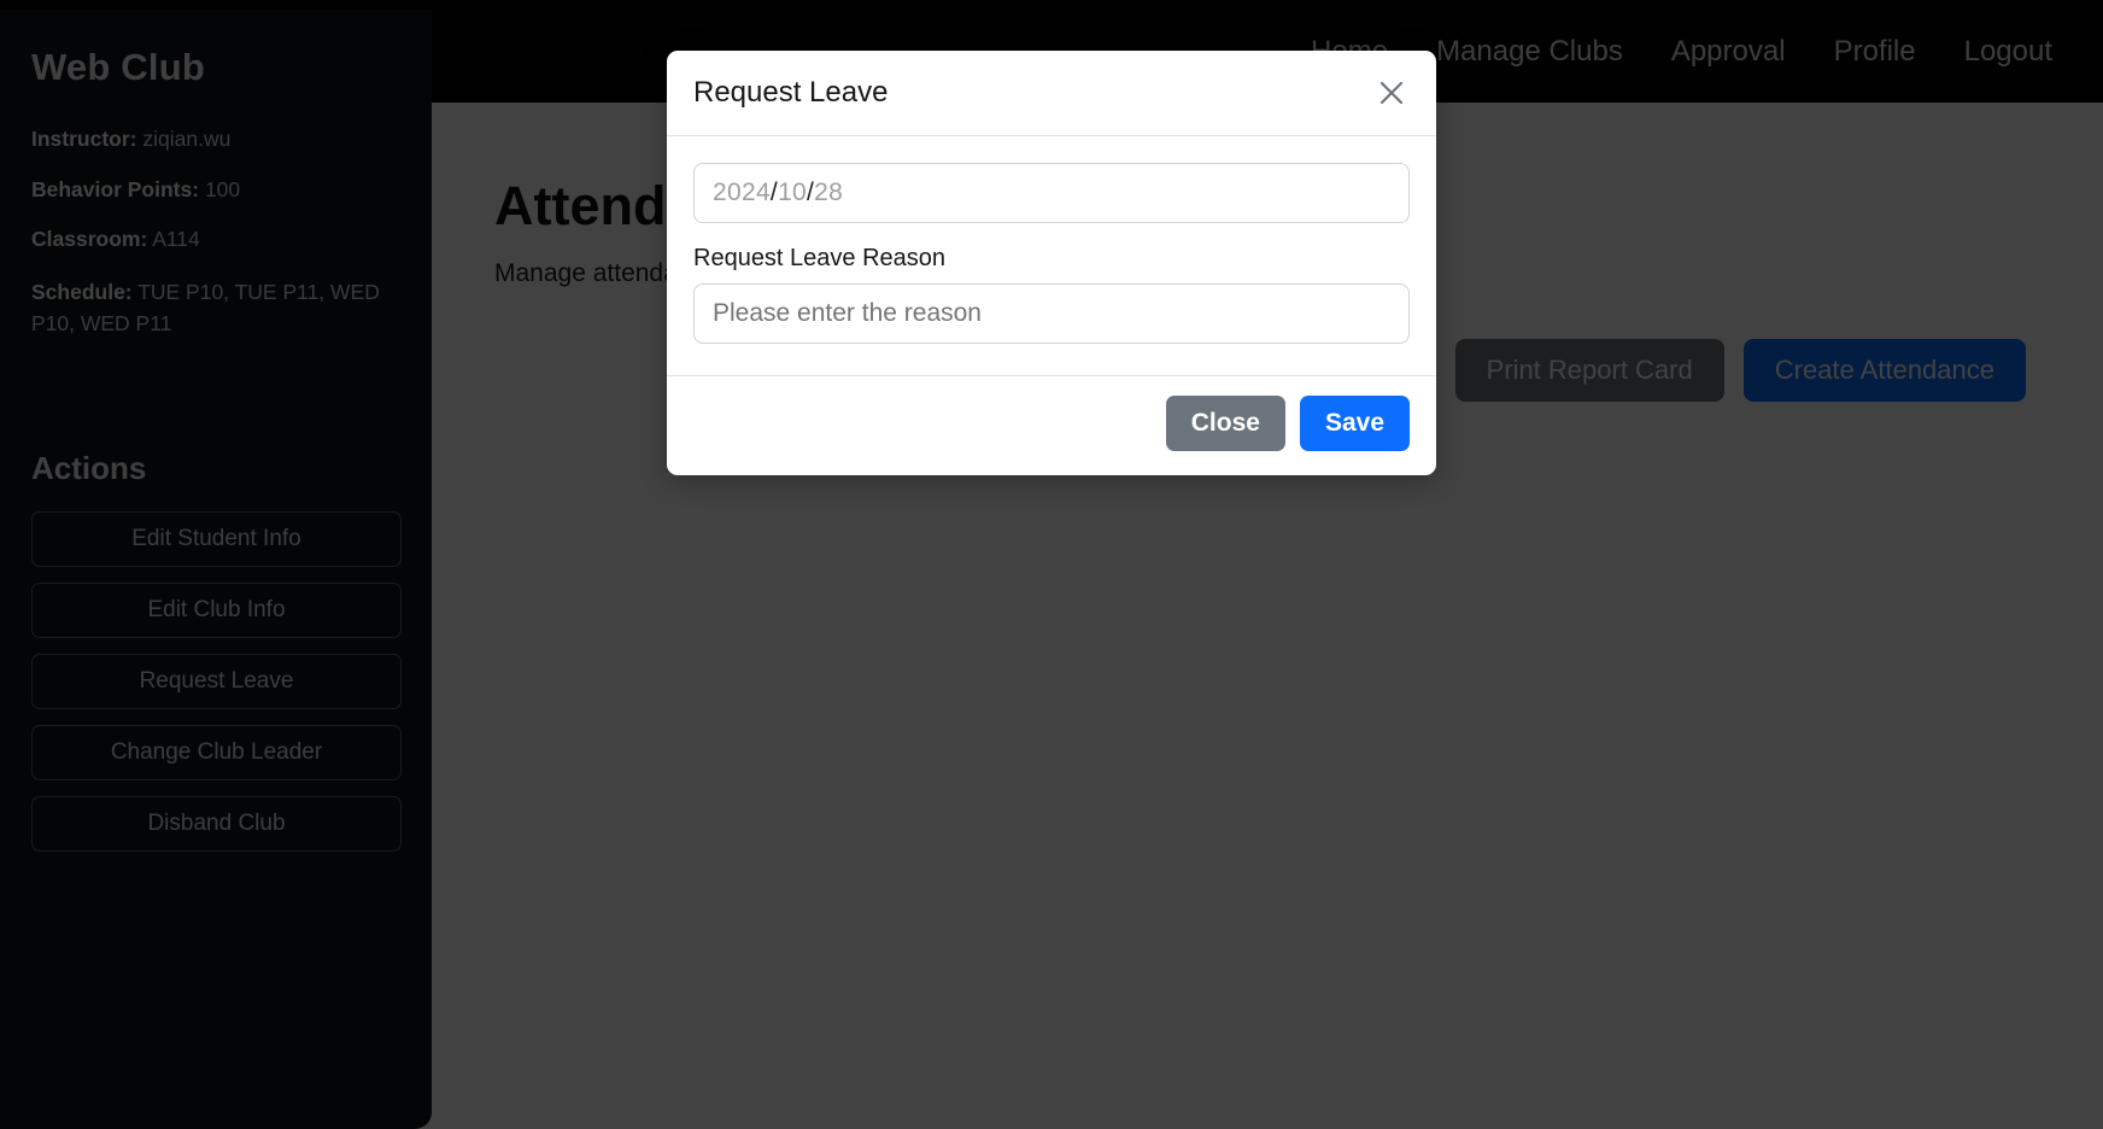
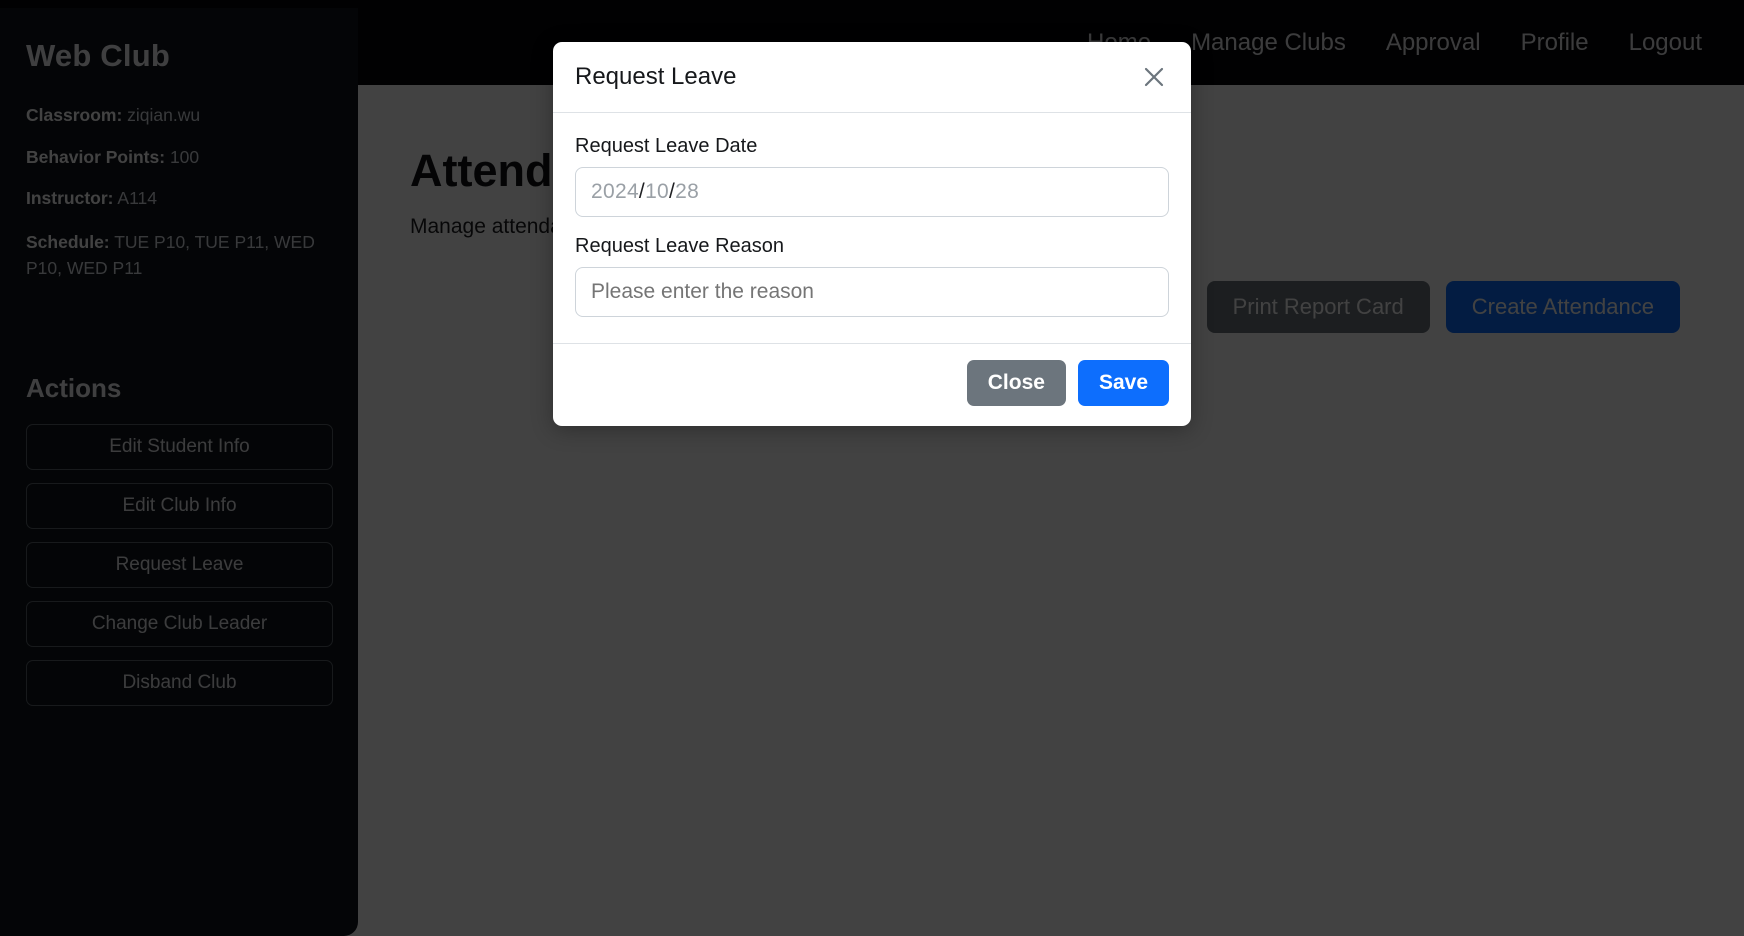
  Manage Clubs
  Approval
  Profile
  Logout
  Print Report Card
  Create Attendance
  Web Club
- Instructor: ziqian.wu
+ Classroom: ziqian.wu
  Behavior Points: 100
- Classroom: A114
+ Instructor: A114
  Schedule: TUE P10, TUE P11, WED P10, WED P11
  Actions
  Edit Student Info
  Edit Club Info
  Request Leave
  Change Club Leader
  Disband Club
  Request Leave
+ Request Leave Date
  2024
  /
  10
  /
  28
  Request Leave Reason
  Please enter the reason
  Close
  Save
